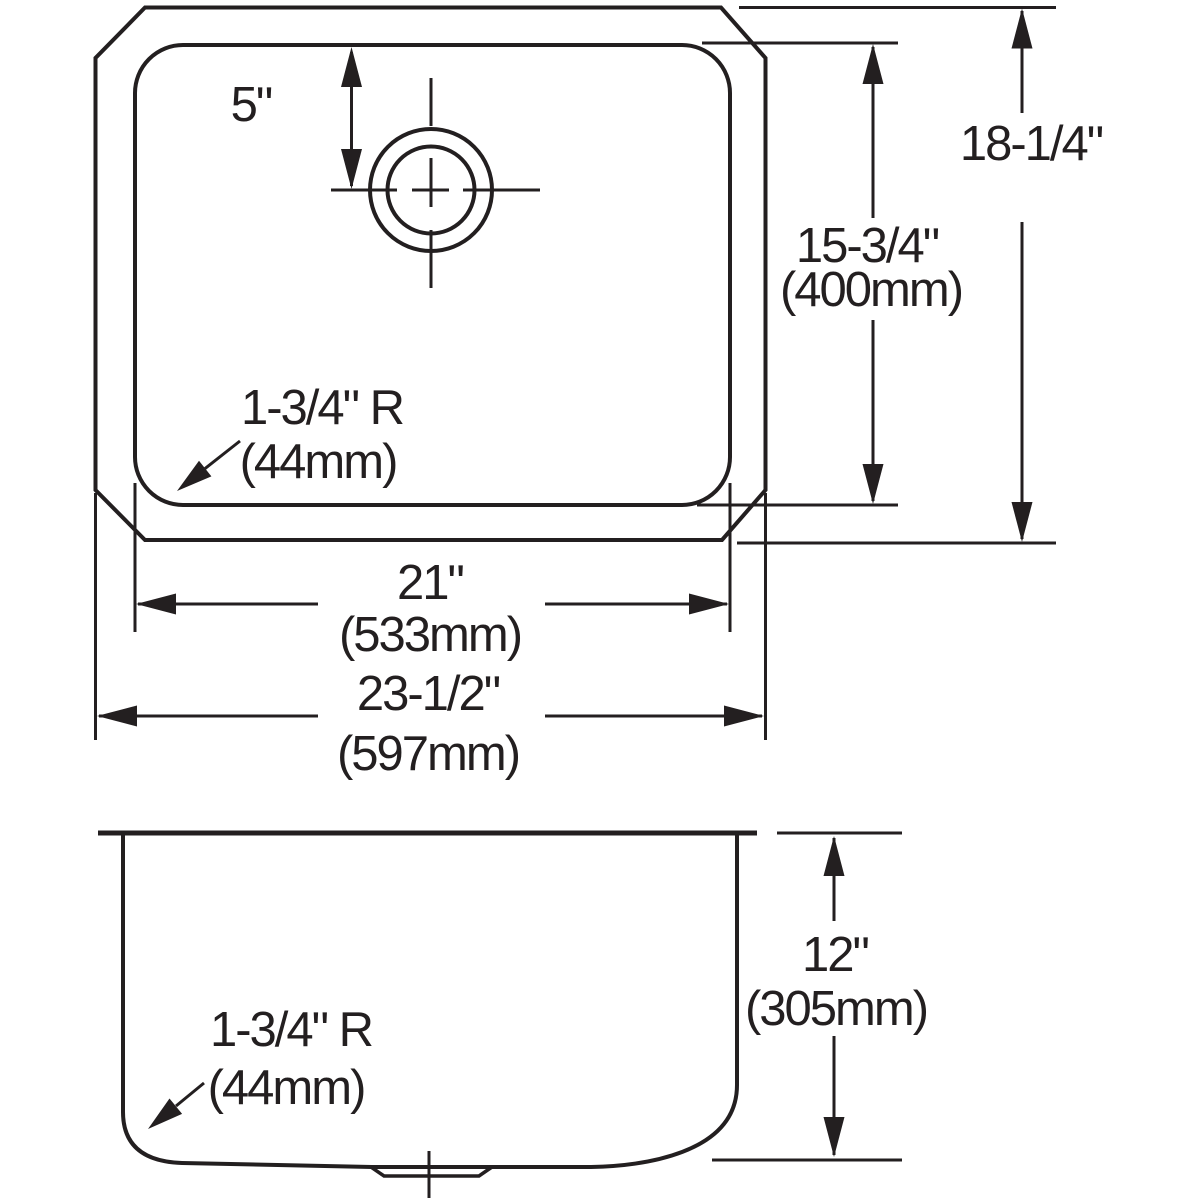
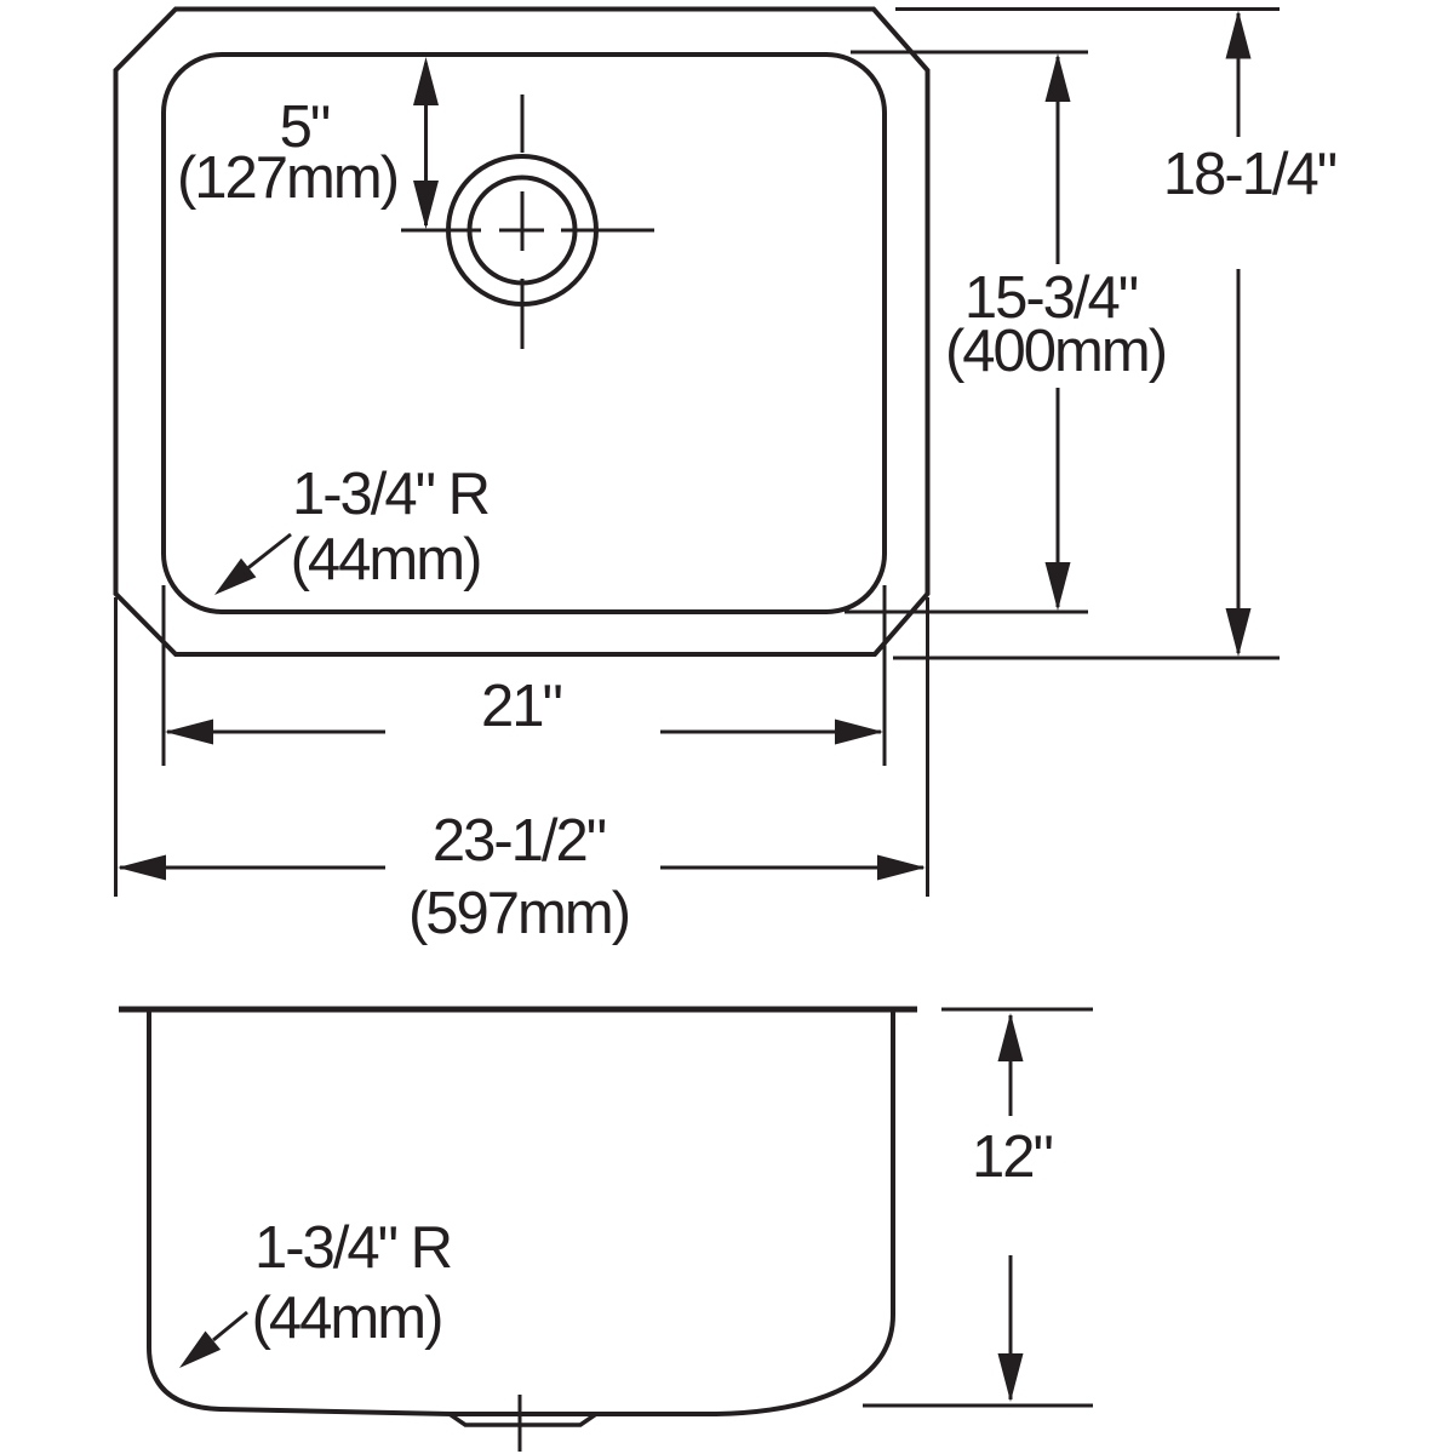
  5"
+ (127mm)
  1-3/4" R
  (44mm)
  15-3/4"
  (400mm)
  18-1/4"
  21"
- (533mm)
  23-1/2"
  (597mm)
  1-3/4" R
  (44mm)
  12"
- (305mm)
